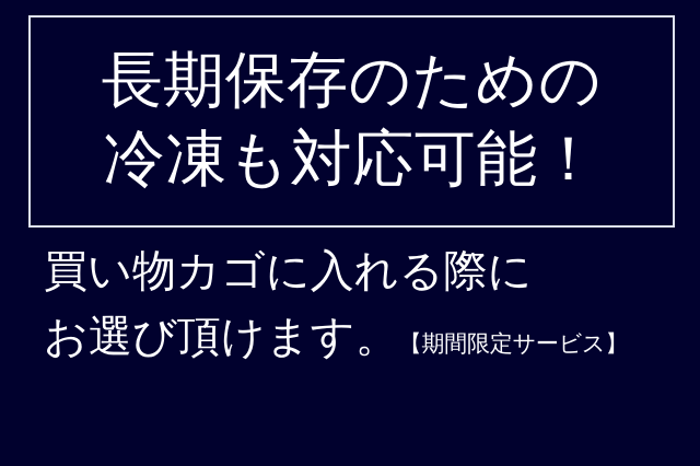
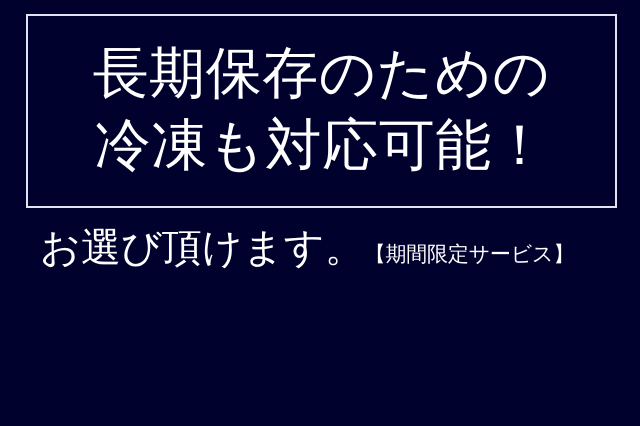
  長期保存のための
  冷凍も対応可能！
- 買い物カゴに入れる際に
  お選び頂けます。【期間限定サービス】
